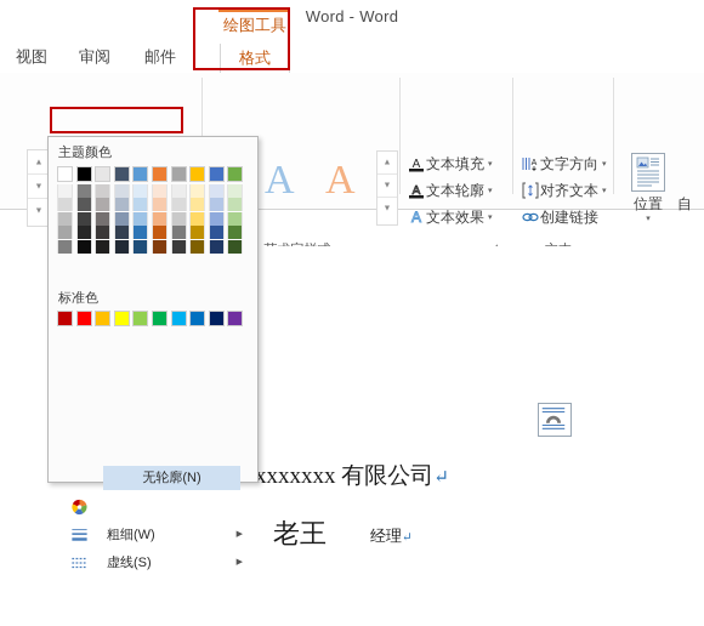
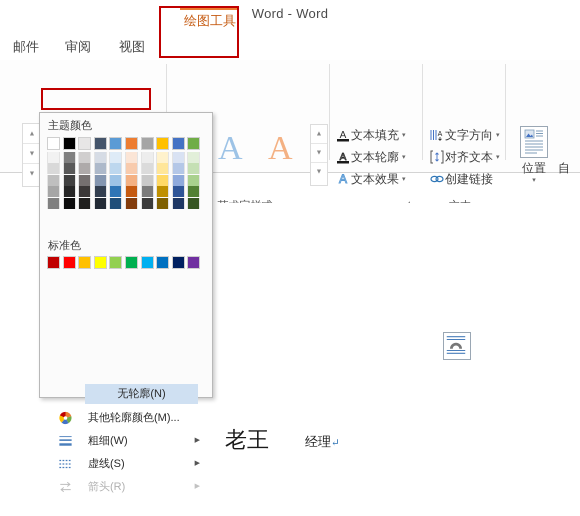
  Word - Word
  绘图工具
- 视图
+ 邮件
  审阅
- 邮件
+ 视图
- 格式
  A
  A
  A
  文本填充
  A
  文本轮廓
  A
  文本效果
  文字方向
  对齐文本
  创建链接
  位置
  自
- xxxxxxx 有限公司↵
  老王
  经理↵
  主题颜色
  标准色
  无轮廓(N)
+ 其他轮廓颜色(M)...
  粗细(W)
  虚线(S)
+ 箭头(R)
